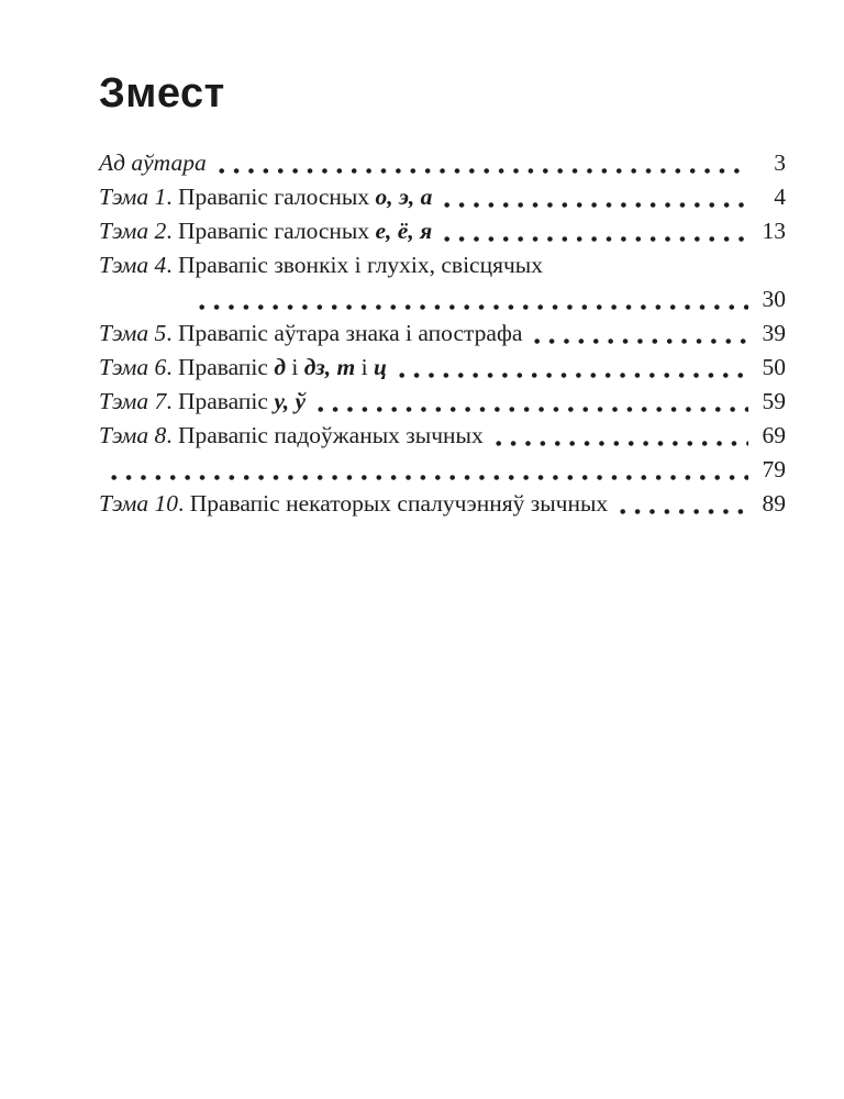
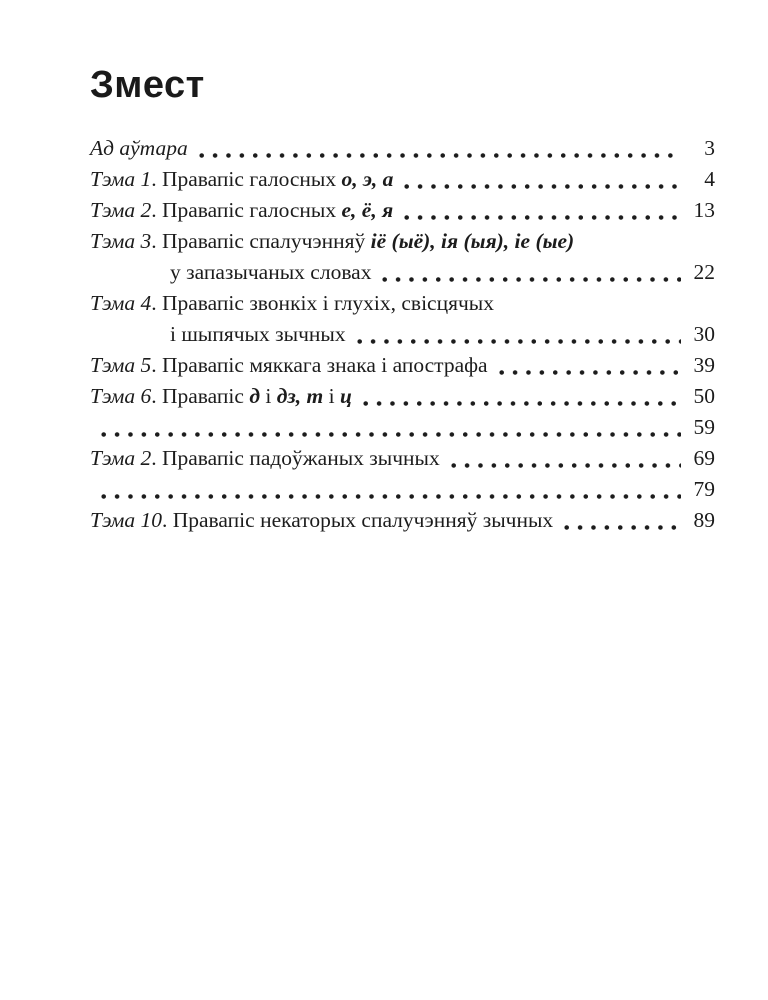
  Змест
  Ад аўтара
  3
  Тэма 1. Правапіс галосных о, э, а
  4
  Тэма 2. Правапіс галосных е, ё, я
  13
+ Тэма 3. Правапіс спалучэнняў іё (ыё), ія (ыя), іе (ые)
+ у запазычаных словах
+ 22
  Тэма 4. Правапіс звонкіх і глухіх, свісцячых
+ і шыпячых зычных
  30
- Тэма 5. Правапіс аўтара знака і апострафа
+ Тэма 5. Правапіс мяккага знака і апострафа
  39
  Тэма 6. Правапіс д і дз, т і ц
  50
- Тэма 7. Правапіс у, ў
  59
- Тэма 8. Правапіс падоўжаных зычных
+ Тэма 2. Правапіс падоўжаных зычных
  69
  79
  Тэма 10. Правапіс некаторых спалучэнняў зычных
  89
